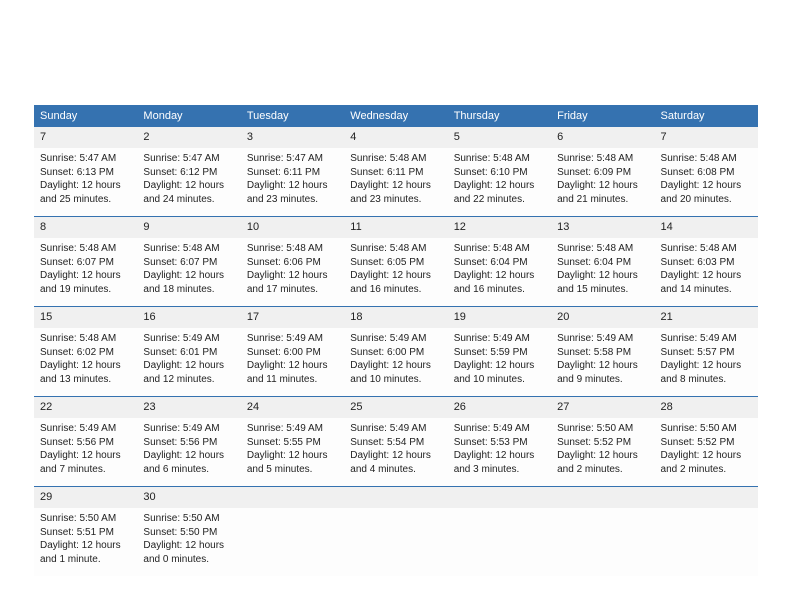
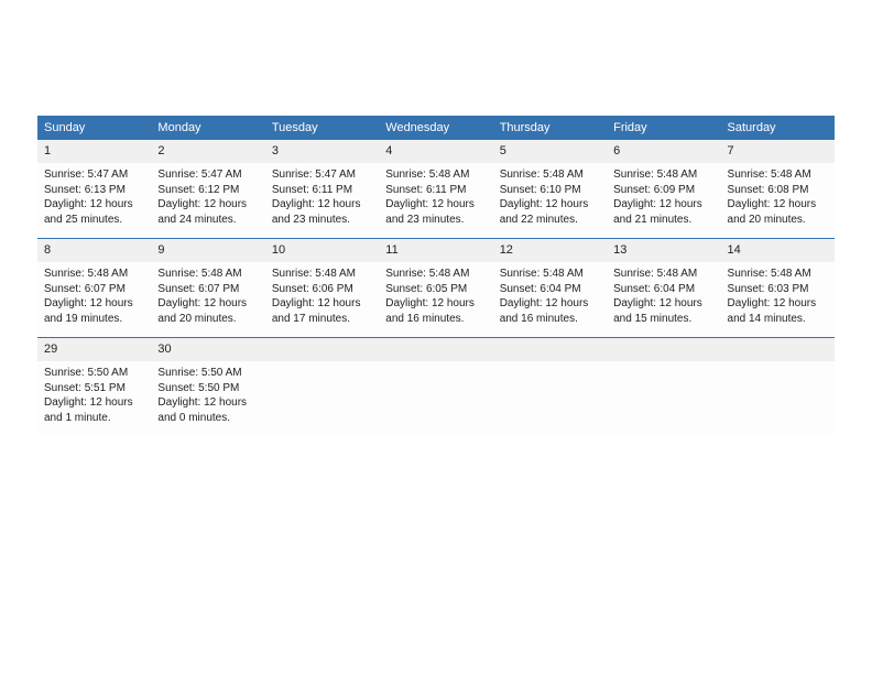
  Sunday	Monday	Tuesday	Wednesday	Thursday	Friday	Saturday
- 7 Sunrise: 5:47 AM Sunset: 6:13 PM Daylight: 12 hours and 25 minutes.	2 Sunrise: 5:47 AM Sunset: 6:12 PM Daylight: 12 hours and 24 minutes.	3 Sunrise: 5:47 AM Sunset: 6:11 PM Daylight: 12 hours and 23 minutes.	4 Sunrise: 5:48 AM Sunset: 6:11 PM Daylight: 12 hours and 23 minutes.	5 Sunrise: 5:48 AM Sunset: 6:10 PM Daylight: 12 hours and 22 minutes.	6 Sunrise: 5:48 AM Sunset: 6:09 PM Daylight: 12 hours and 21 minutes.	7 Sunrise: 5:48 AM Sunset: 6:08 PM Daylight: 12 hours and 20 minutes.
+ 1 Sunrise: 5:47 AM Sunset: 6:13 PM Daylight: 12 hours and 25 minutes.	2 Sunrise: 5:47 AM Sunset: 6:12 PM Daylight: 12 hours and 24 minutes.	3 Sunrise: 5:47 AM Sunset: 6:11 PM Daylight: 12 hours and 23 minutes.	4 Sunrise: 5:48 AM Sunset: 6:11 PM Daylight: 12 hours and 23 minutes.	5 Sunrise: 5:48 AM Sunset: 6:10 PM Daylight: 12 hours and 22 minutes.	6 Sunrise: 5:48 AM Sunset: 6:09 PM Daylight: 12 hours and 21 minutes.	7 Sunrise: 5:48 AM Sunset: 6:08 PM Daylight: 12 hours and 20 minutes.
- 8 Sunrise: 5:48 AM Sunset: 6:07 PM Daylight: 12 hours and 19 minutes.	9 Sunrise: 5:48 AM Sunset: 6:07 PM Daylight: 12 hours and 18 minutes.	10 Sunrise: 5:48 AM Sunset: 6:06 PM Daylight: 12 hours and 17 minutes.	11 Sunrise: 5:48 AM Sunset: 6:05 PM Daylight: 12 hours and 16 minutes.	12 Sunrise: 5:48 AM Sunset: 6:04 PM Daylight: 12 hours and 16 minutes.	13 Sunrise: 5:48 AM Sunset: 6:04 PM Daylight: 12 hours and 15 minutes.	14 Sunrise: 5:48 AM Sunset: 6:03 PM Daylight: 12 hours and 14 minutes.
+ 8 Sunrise: 5:48 AM Sunset: 6:07 PM Daylight: 12 hours and 19 minutes.	9 Sunrise: 5:48 AM Sunset: 6:07 PM Daylight: 12 hours and 20 minutes.	10 Sunrise: 5:48 AM Sunset: 6:06 PM Daylight: 12 hours and 17 minutes.	11 Sunrise: 5:48 AM Sunset: 6:05 PM Daylight: 12 hours and 16 minutes.	12 Sunrise: 5:48 AM Sunset: 6:04 PM Daylight: 12 hours and 16 minutes.	13 Sunrise: 5:48 AM Sunset: 6:04 PM Daylight: 12 hours and 15 minutes.	14 Sunrise: 5:48 AM Sunset: 6:03 PM Daylight: 12 hours and 14 minutes.
- 15 Sunrise: 5:48 AM Sunset: 6:02 PM Daylight: 12 hours and 13 minutes.	16 Sunrise: 5:49 AM Sunset: 6:01 PM Daylight: 12 hours and 12 minutes.	17 Sunrise: 5:49 AM Sunset: 6:00 PM Daylight: 12 hours and 11 minutes.	18 Sunrise: 5:49 AM Sunset: 6:00 PM Daylight: 12 hours and 10 minutes.	19 Sunrise: 5:49 AM Sunset: 5:59 PM Daylight: 12 hours and 10 minutes.	20 Sunrise: 5:49 AM Sunset: 5:58 PM Daylight: 12 hours and 9 minutes.	21 Sunrise: 5:49 AM Sunset: 5:57 PM Daylight: 12 hours and 8 minutes.
- 22 Sunrise: 5:49 AM Sunset: 5:56 PM Daylight: 12 hours and 7 minutes.	23 Sunrise: 5:49 AM Sunset: 5:56 PM Daylight: 12 hours and 6 minutes.	24 Sunrise: 5:49 AM Sunset: 5:55 PM Daylight: 12 hours and 5 minutes.	25 Sunrise: 5:49 AM Sunset: 5:54 PM Daylight: 12 hours and 4 minutes.	26 Sunrise: 5:49 AM Sunset: 5:53 PM Daylight: 12 hours and 3 minutes.	27 Sunrise: 5:50 AM Sunset: 5:52 PM Daylight: 12 hours and 2 minutes.	28 Sunrise: 5:50 AM Sunset: 5:52 PM Daylight: 12 hours and 2 minutes.
  29 Sunrise: 5:50 AM Sunset: 5:51 PM Daylight: 12 hours and 1 minute.	30 Sunrise: 5:50 AM Sunset: 5:50 PM Daylight: 12 hours and 0 minutes.
